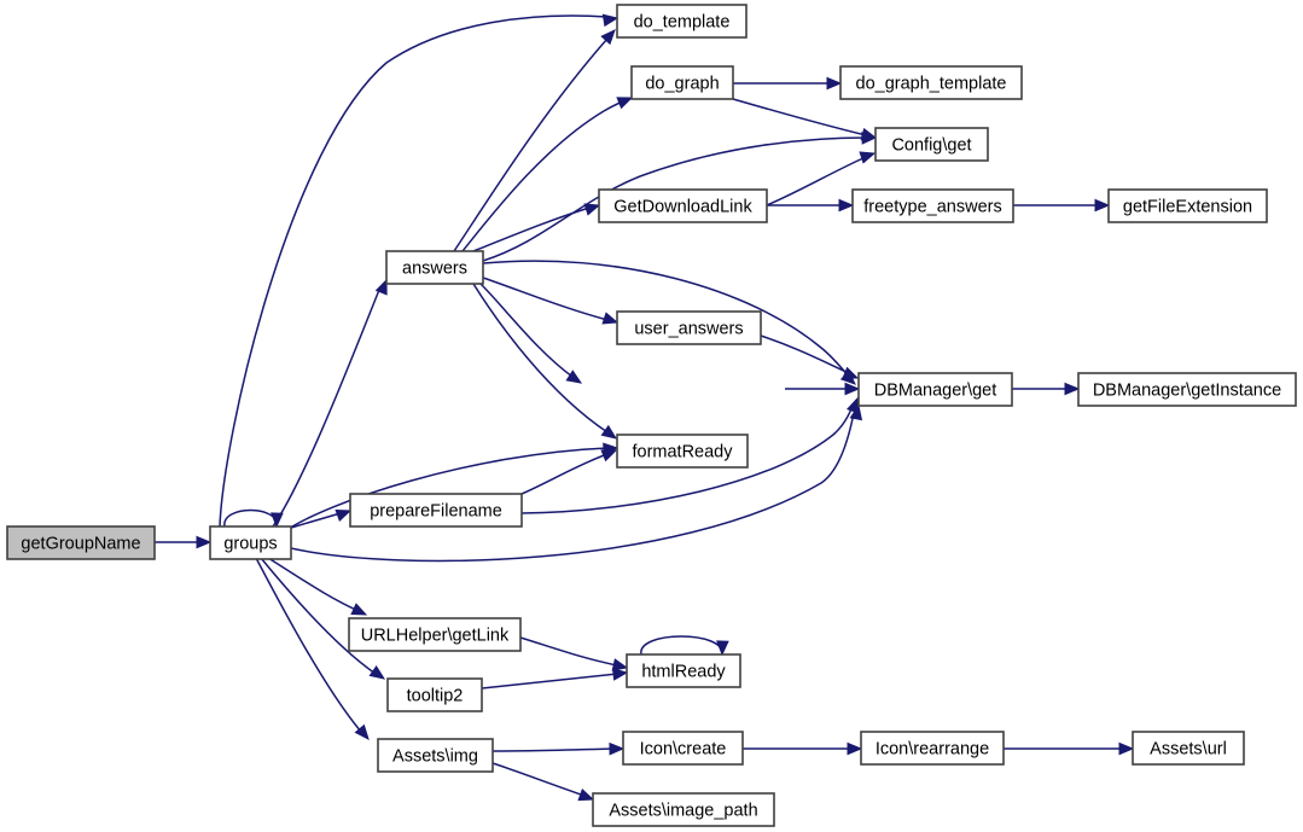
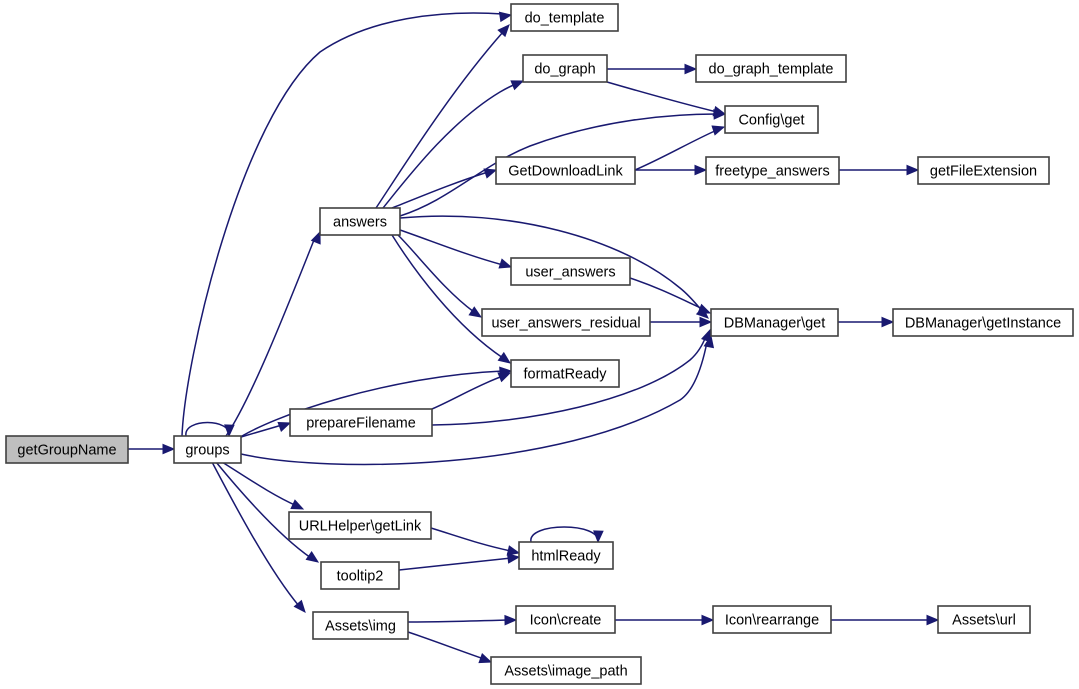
  getGroupName
  groups
  answers
  do_template
  do_graph
  do_graph_template
  Config\get
  GetDownloadLink
  freetype_answers
  getFileExtension
  user_answers
+ user_answers_residual
  DBManager\get
  DBManager\getInstance
  formatReady
  prepareFilename
  URLHelper\getLink
  htmlReady
  tooltip2
  Assets\img
  Icon\create
  Icon\rearrange
  Assets\url
  Assets\image_path
